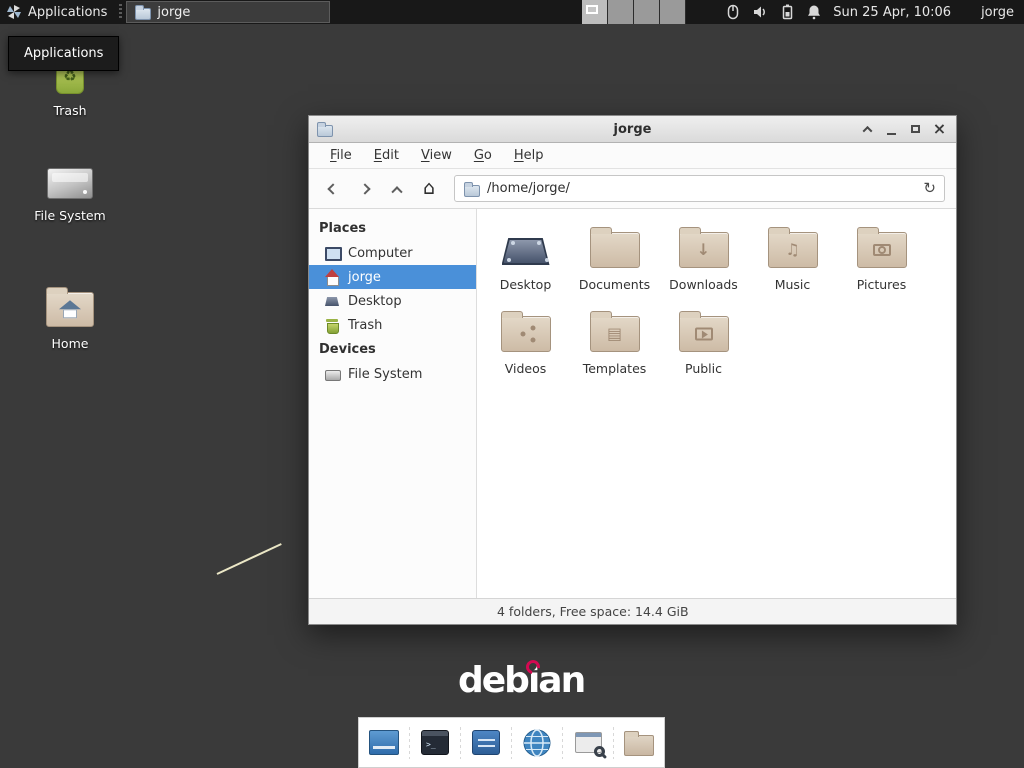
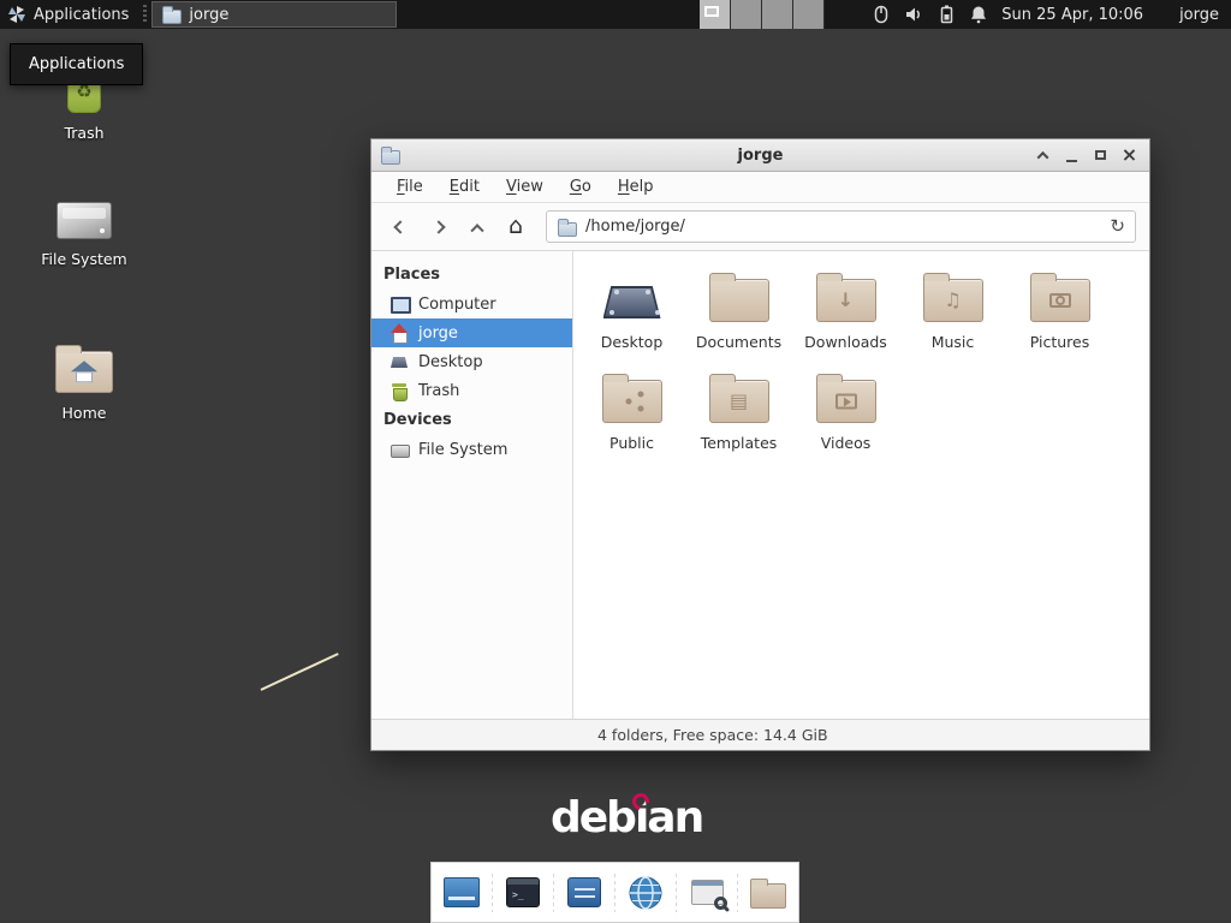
  Applications
  jorge
  Sun 25 Apr, 10:06
  jorge
  Applications
  ♻
  Trash
  File System
  Home
  jorge
  ×
  File
  Edit
  View
  Go
  Help
  ⌂
  /home/jorge/
  ↻
  Places
  Computer
  jorge
  Desktop
  Trash
  Devices
  File System
  Desktop
  Documents
  Downloads
  Music
  Pictures
- Videos
+ Public
  Templates
- Public
+ Videos
  4 folders, Free space: 14.4 GiB
  debian
  >_
